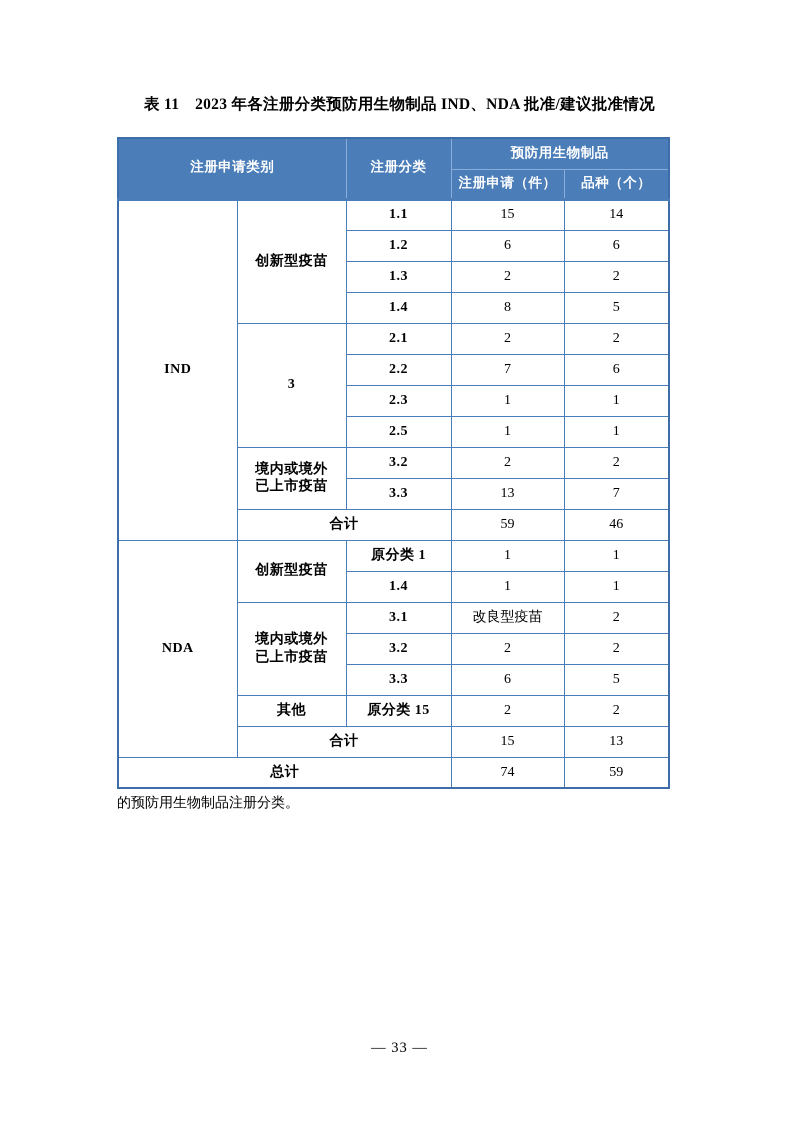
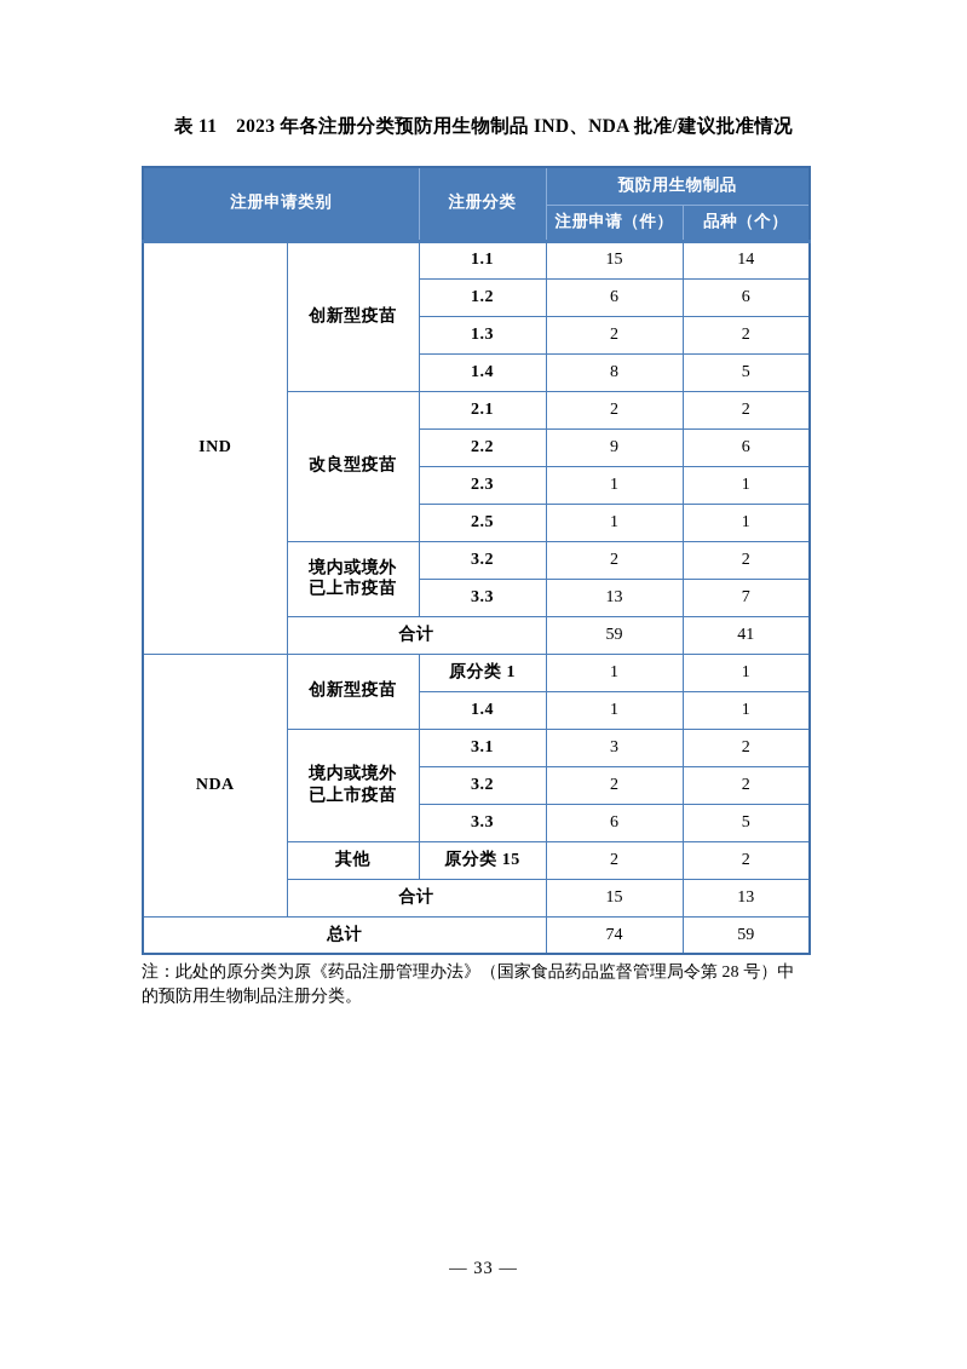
  表 11 2023 年各注册分类预防用生物制品 IND、NDA 批准/建议批准情况
  注册申请类别	注册分类	预防用生物制品
  注册申请（件）	品种（个）
  IND	创新型疫苗	1.1	15	14
  1.2	6	6
  1.3	2	2
  1.4	8	5
- 3	2.1	2	2
+ 改良型疫苗	2.1	2	2
- 2.2	7	6
+ 2.2	9	6
  2.3	1	1
  2.5	1	1
  境内或境外 已上市疫苗	3.2	2	2
  3.3	13	7
- 合计	59	46
+ 合计	59	41
  NDA	创新型疫苗	原分类 1	1	1
  1.4	1	1
- 境内或境外 已上市疫苗	3.1	改良型疫苗	2
+ 境内或境外 已上市疫苗	3.1	3	2
  3.2	2	2
  3.3	6	5
  其他	原分类 15	2	2
  合计	15	13
  总计	74	59
+ 注：此处的原分类为原《药品注册管理办法》（国家食品药品监督管理局令第 28 号）中
  的预防用生物制品注册分类。
  — 33 —
